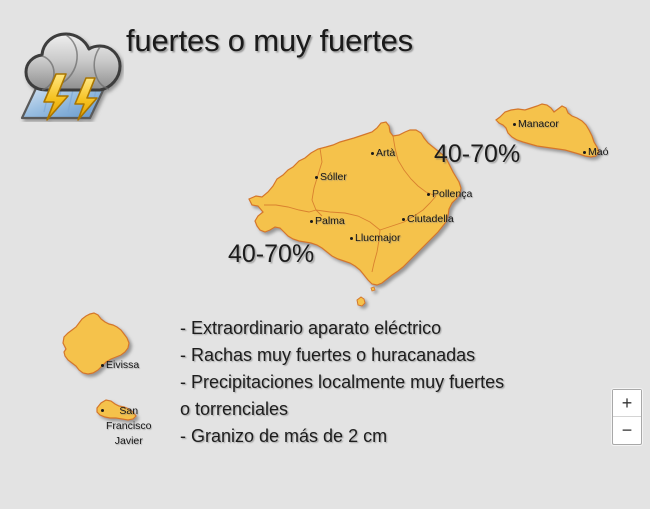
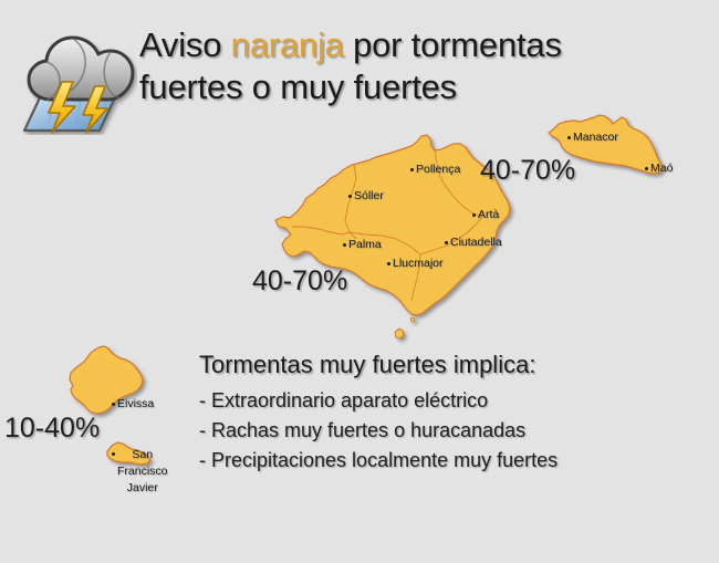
+ Aviso naranja por tormentas
  fuertes o muy fuertes
  40-70%
  40-70%
+ 10-40%
- Artà
+ Pollença
  Sóller
- Pollença
+ Artà
  Palma
  Ciutadella
  Llucmajor
  Manacor
  Maó
  Eivissa
  San
  Francisco
  Javier
+ Tormentas muy fuertes implica:
  - Extraordinario aparato eléctrico
  - Rachas muy fuertes o huracanadas
  - Precipitaciones localmente muy fuertes
- o torrenciales
- - Granizo de más de 2 cm
- +
- −
